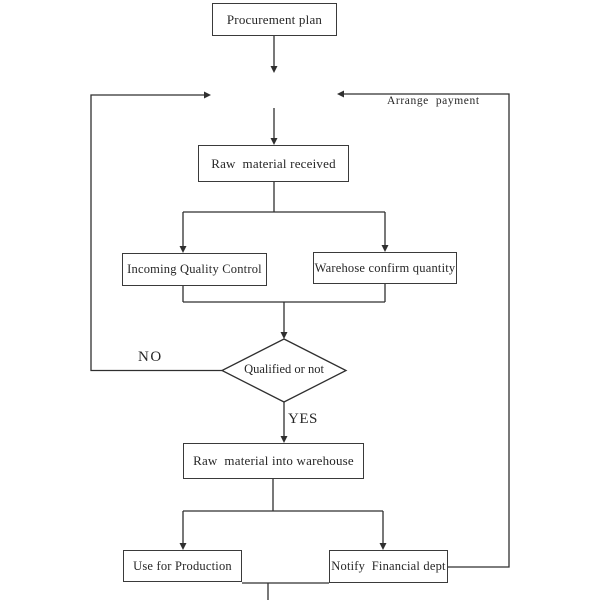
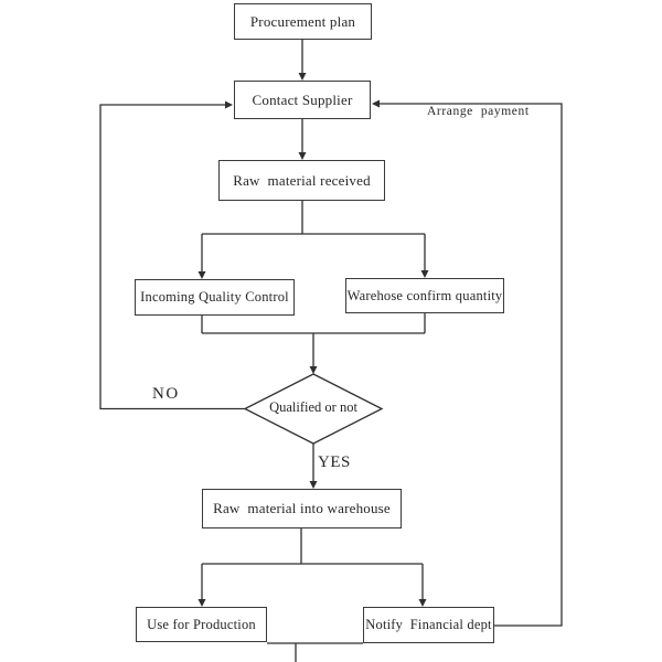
  Procurement plan
+ Contact Supplier
  Raw material received
  Incoming Quality Control
  Warehose confirm quantity
  Qualified or not
  Raw material into warehouse
  Use for Production
  Notify Financial dept
  NO
  YES
  Arrange payment
